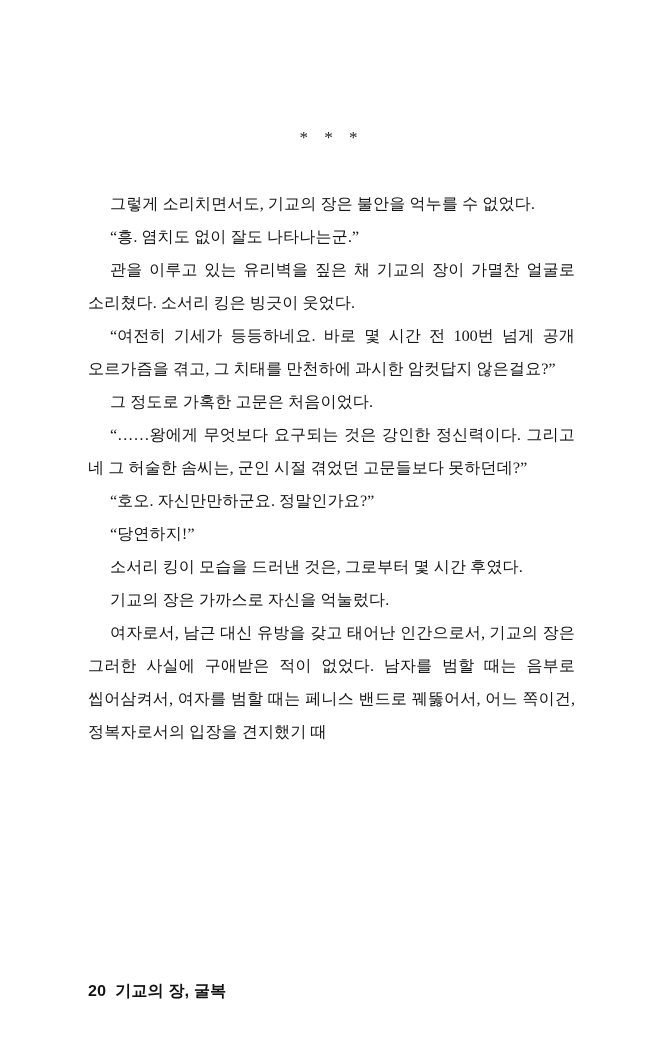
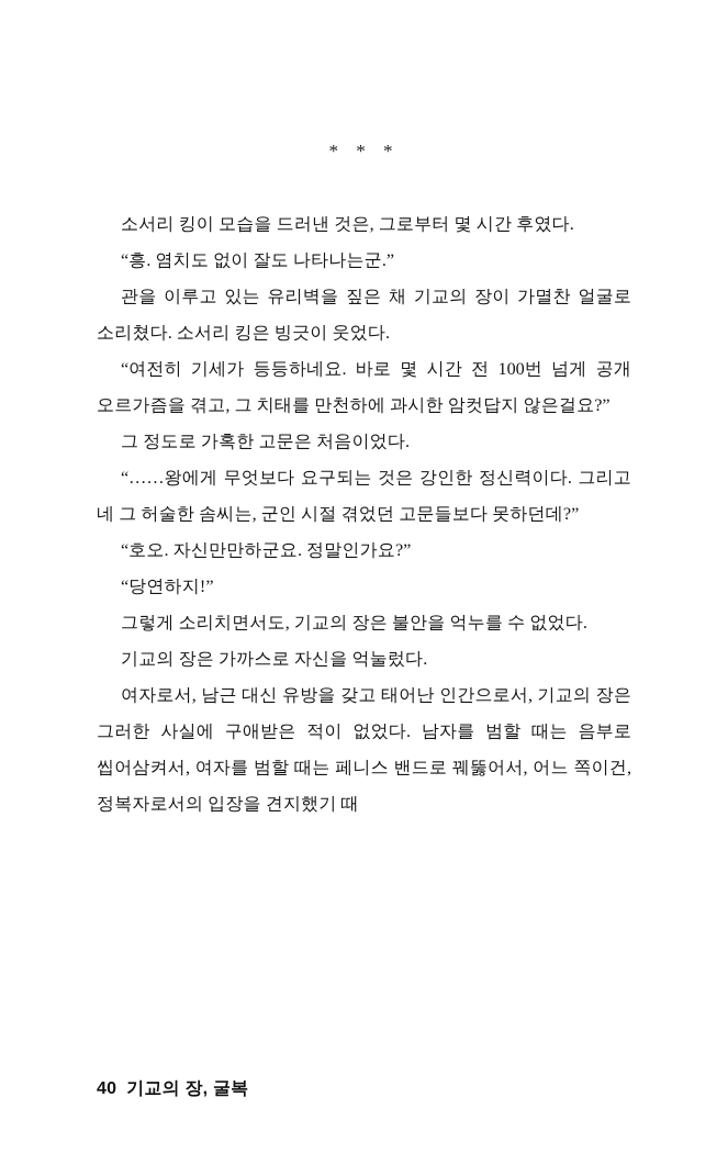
  * * *
- 그렇게 소리치면서도, 기교의 장은 불안을 억누를 수 없었다.
+ 소서리 킹이 모습을 드러낸 것은, 그로부터 몇 시간 후였다.
  “흥. 염치도 없이 잘도 나타나는군.”
  관을 이루고 있는 유리벽을 짚은 채 기교의 장이 가멸찬 얼굴로 소리쳤다. 소서리 킹은 빙긋이 웃었다.
  “여전히 기세가 등등하네요. 바로 몇 시간 전 100번 넘게 공개 오르가즘을 겪고, 그 치태를 만천하에 과시한 암컷답지 않은걸요?”
  그 정도로 가혹한 고문은 처음이었다.
  “……왕에게 무엇보다 요구되는 것은 강인한 정신력이다. 그리고 네 그 허술한 솜씨는, 군인 시절 겪었던 고문들보다 못하던데?”
  “호오. 자신만만하군요. 정말인가요?”
  “당연하지!”
- 소서리 킹이 모습을 드러낸 것은, 그로부터 몇 시간 후였다.
+ 그렇게 소리치면서도, 기교의 장은 불안을 억누를 수 없었다.
  기교의 장은 가까스로 자신을 억눌렀다.
  여자로서, 남근 대신 유방을 갖고 태어난 인간으로서, 기교의 장은 그러한 사실에 구애받은 적이 없었다. 남자를 범할 때는 음부로 씹어삼켜서, 여자를 범할 때는 페니스 밴드로 꿰뚫어서, 어느 쪽이건, 정복자로서의 입장을 견지했기 때
- 20 기교의 장, 굴복
+ 40 기교의 장, 굴복
